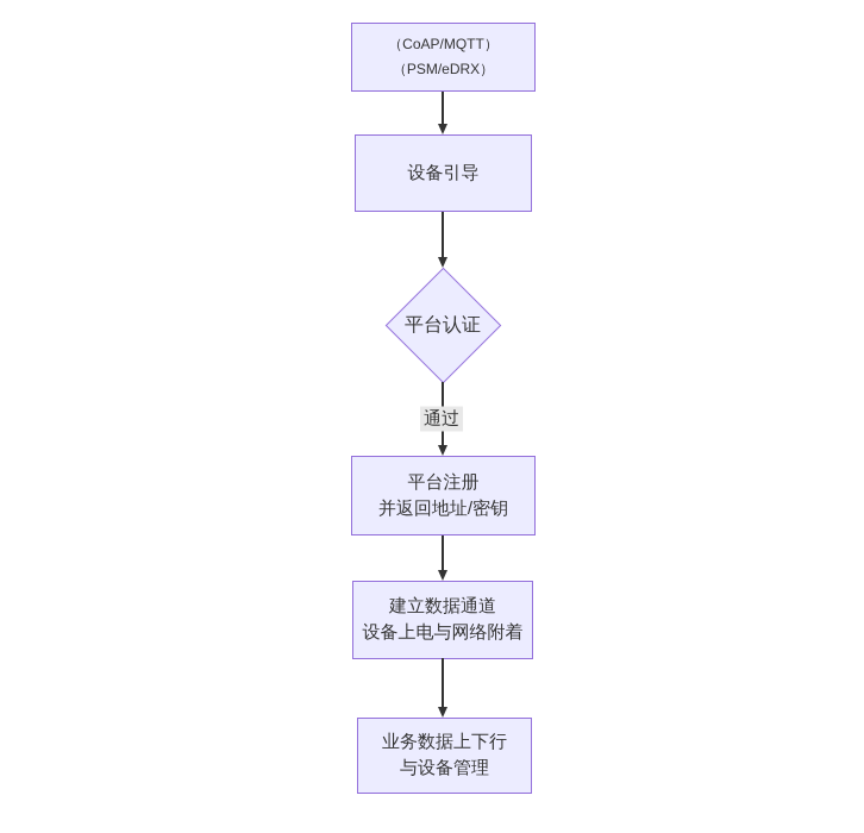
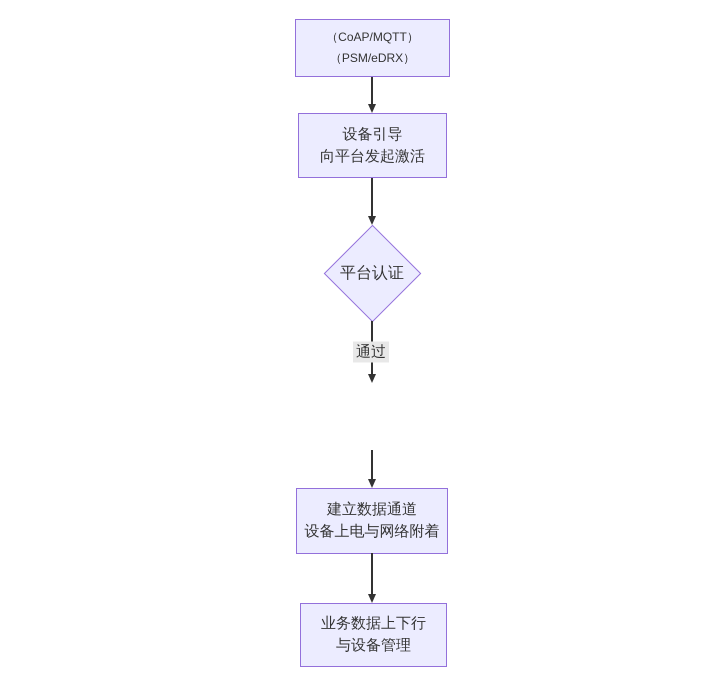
  （CoAP/MQTT）
  （PSM/eDRX）
  设备引导
+ 向平台发起激活
  平台认证
  通过
- 平台注册
- 并返回地址/密钥
  建立数据通道
  设备上电与网络附着
  业务数据上下行
  与设备管理
